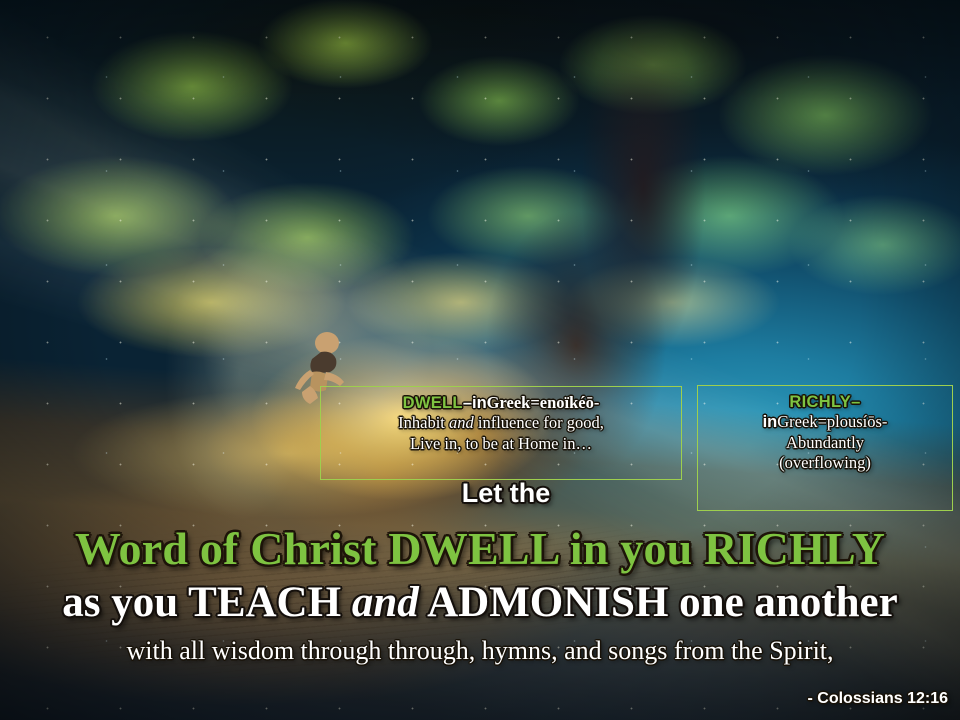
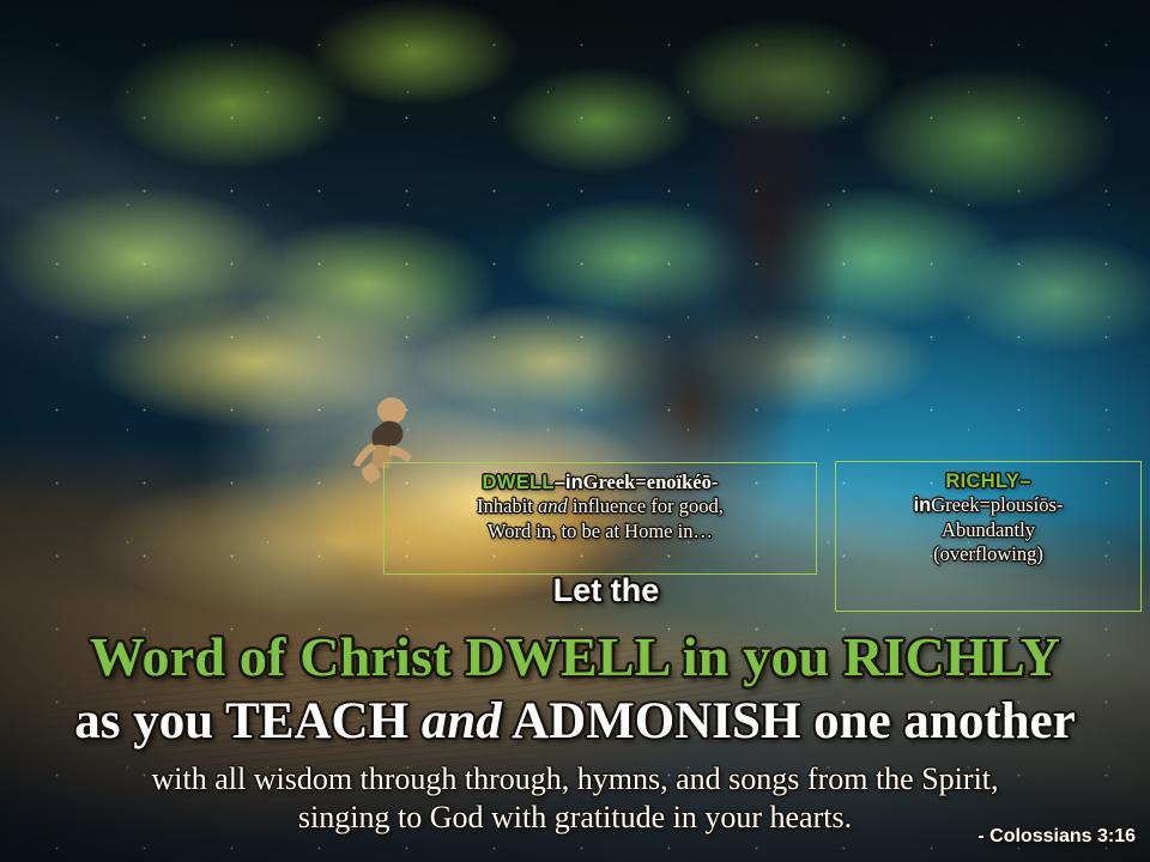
  DWELL–inGreek=enoïkéō-
  Inhabit and influence for good,
- Live in, to be at Home in…
+ Word in, to be at Home in…
  RICHLY–
  inGreek=plousíōs-
  Abundantly
  (overflowing)
  Let the
  Word of Christ DWELL in you RICHLY
  as you TEACH and ADMONISH one another
  with all wisdom through through, hymns, and songs from the Spirit,
+ singing to God with gratitude in your hearts.
- - Colossians 12:16
+ - Colossians 3:16
